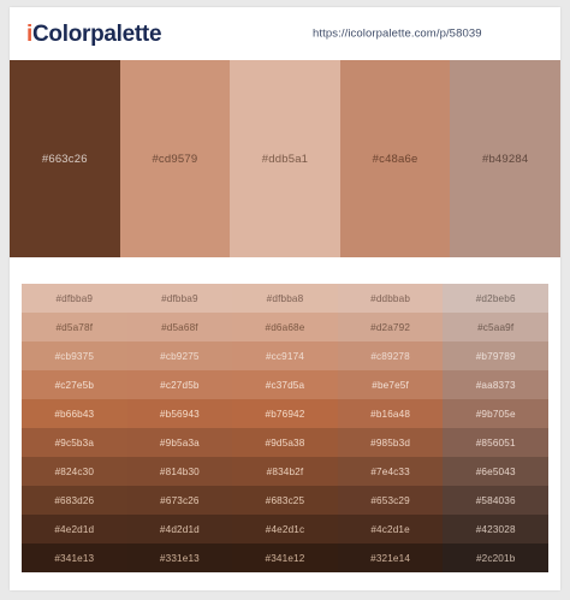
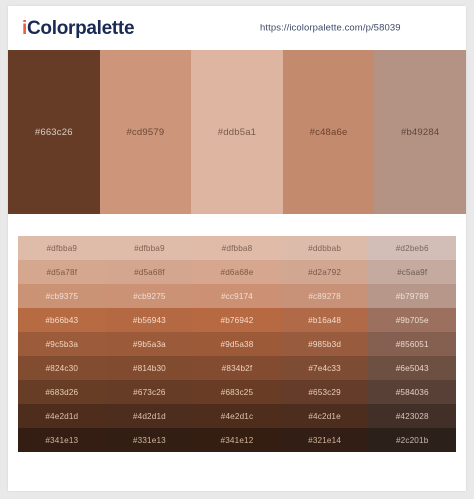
  iColorpalette
  https://icolorpalette.com/p/58039
  #663c26
  #cd9579
  #ddb5a1
  #c48a6e
  #b49284
  #dfbba9	#dfbba9	#dfbba8	#ddbbab	#d2beb6
  #d5a78f	#d5a68f	#d6a68e	#d2a792	#c5aa9f
  #cb9375	#cb9275	#cc9174	#c89278	#b79789
- #c27e5b	#c27d5b	#c37d5a	#be7e5f	#aa8373
  #b66b43	#b56943	#b76942	#b16a48	#9b705e
  #9c5b3a	#9b5a3a	#9d5a38	#985b3d	#856051
  #824c30	#814b30	#834b2f	#7e4c33	#6e5043
  #683d26	#673c26	#683c25	#653c29	#584036
  #4e2d1d	#4d2d1d	#4e2d1c	#4c2d1e	#423028
  #341e13	#331e13	#341e12	#321e14	#2c201b
